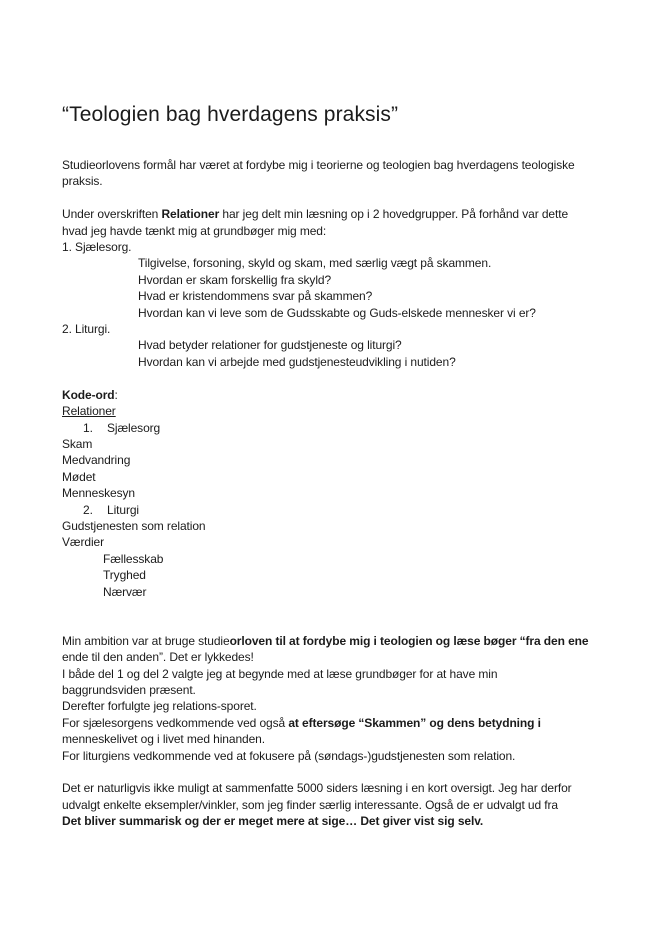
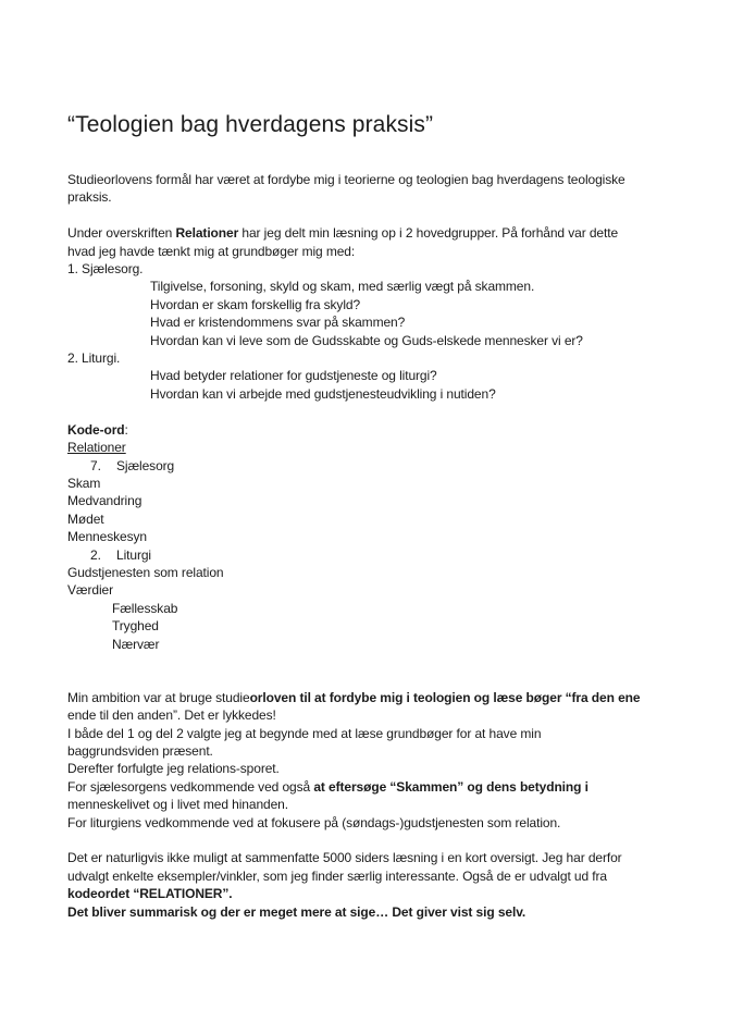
  “Teologien bag hverdagens praksis”
  Studieorlovens formål har været at fordybe mig i teorierne og teologien bag hverdagens teologiske
  praksis.
  Under overskriften Relationer har jeg delt min læsning op i 2 hovedgrupper. På forhånd var dette
  hvad jeg havde tænkt mig at grundbøger mig med:
  1. Sjælesorg.
  Tilgivelse, forsoning, skyld og skam, med særlig vægt på skammen.
  Hvordan er skam forskellig fra skyld?
  Hvad er kristendommens svar på skammen?
  Hvordan kan vi leve som de Gudsskabte og Guds-elskede mennesker vi er?
  2. Liturgi.
  Hvad betyder relationer for gudstjeneste og liturgi?
  Hvordan kan vi arbejde med gudstjenesteudvikling i nutiden?
  Kode-ord:
  Relationer
- 1. Sjælesorg
+ 7. Sjælesorg
  Skam
  Medvandring
  Mødet
  Menneskesyn
  2. Liturgi
  Gudstjenesten som relation
  Værdier
  Fællesskab
  Tryghed
  Nærvær
  Min ambition var at bruge studieorloven til at fordybe mig i teologien og læse bøger “fra den ene
  ende til den anden”. Det er lykkedes!
  I både del 1 og del 2 valgte jeg at begynde med at læse grundbøger for at have min
  baggrundsviden præsent.
  Derefter forfulgte jeg relations-sporet.
  For sjælesorgens vedkommende ved også at eftersøge “Skammen” og dens betydning i
  menneskelivet og i livet med hinanden.
  For liturgiens vedkommende ved at fokusere på (søndags-)gudstjenesten som relation.
  Det er naturligvis ikke muligt at sammenfatte 5000 siders læsning i en kort oversigt. Jeg har derfor
  udvalgt enkelte eksempler/vinkler, som jeg finder særlig interessante. Også de er udvalgt ud fra
+ kodeordet “RELATIONER”.
  Det bliver summarisk og der er meget mere at sige… Det giver vist sig selv.
